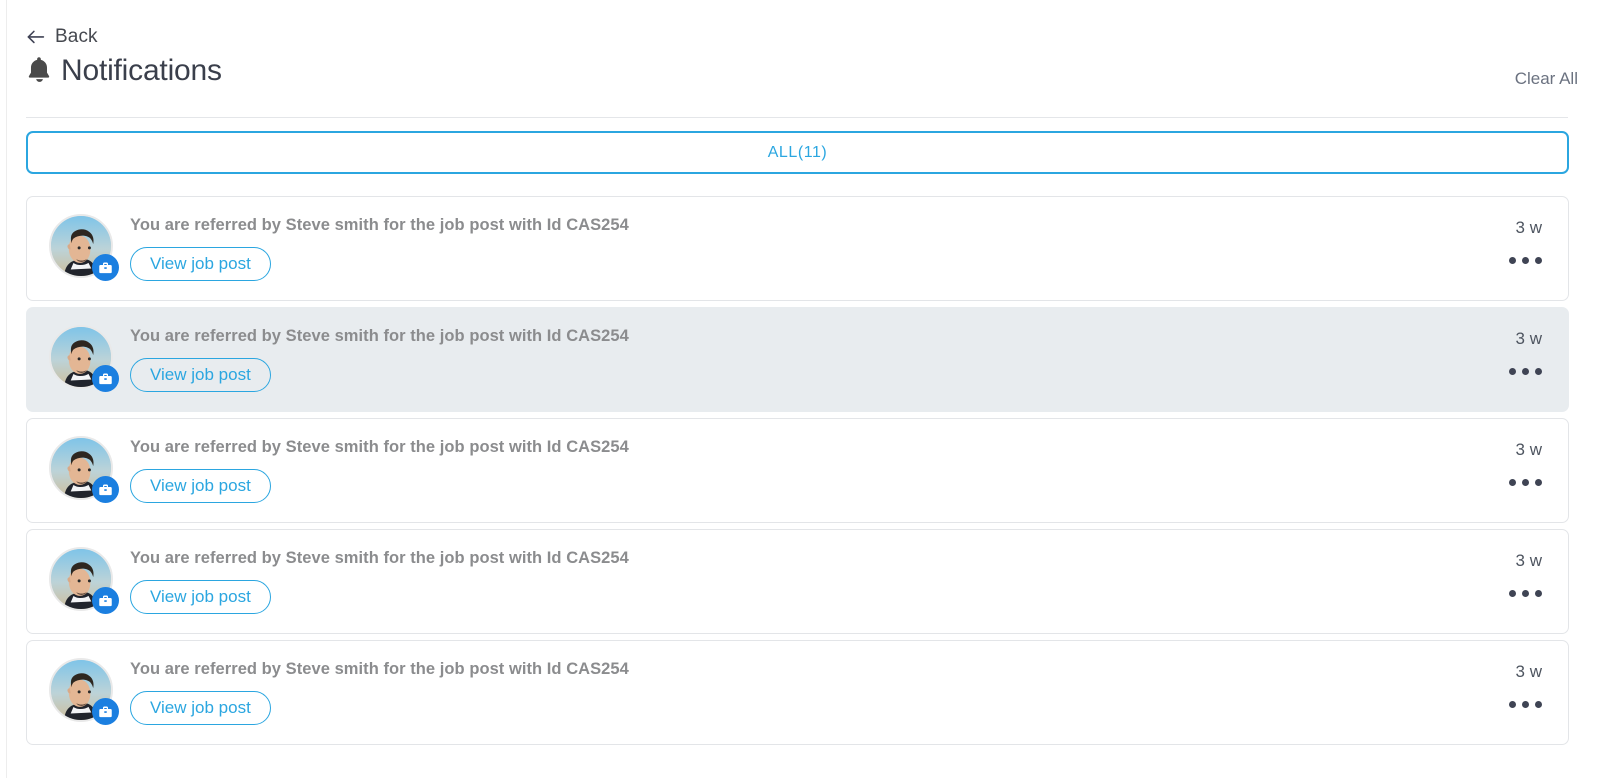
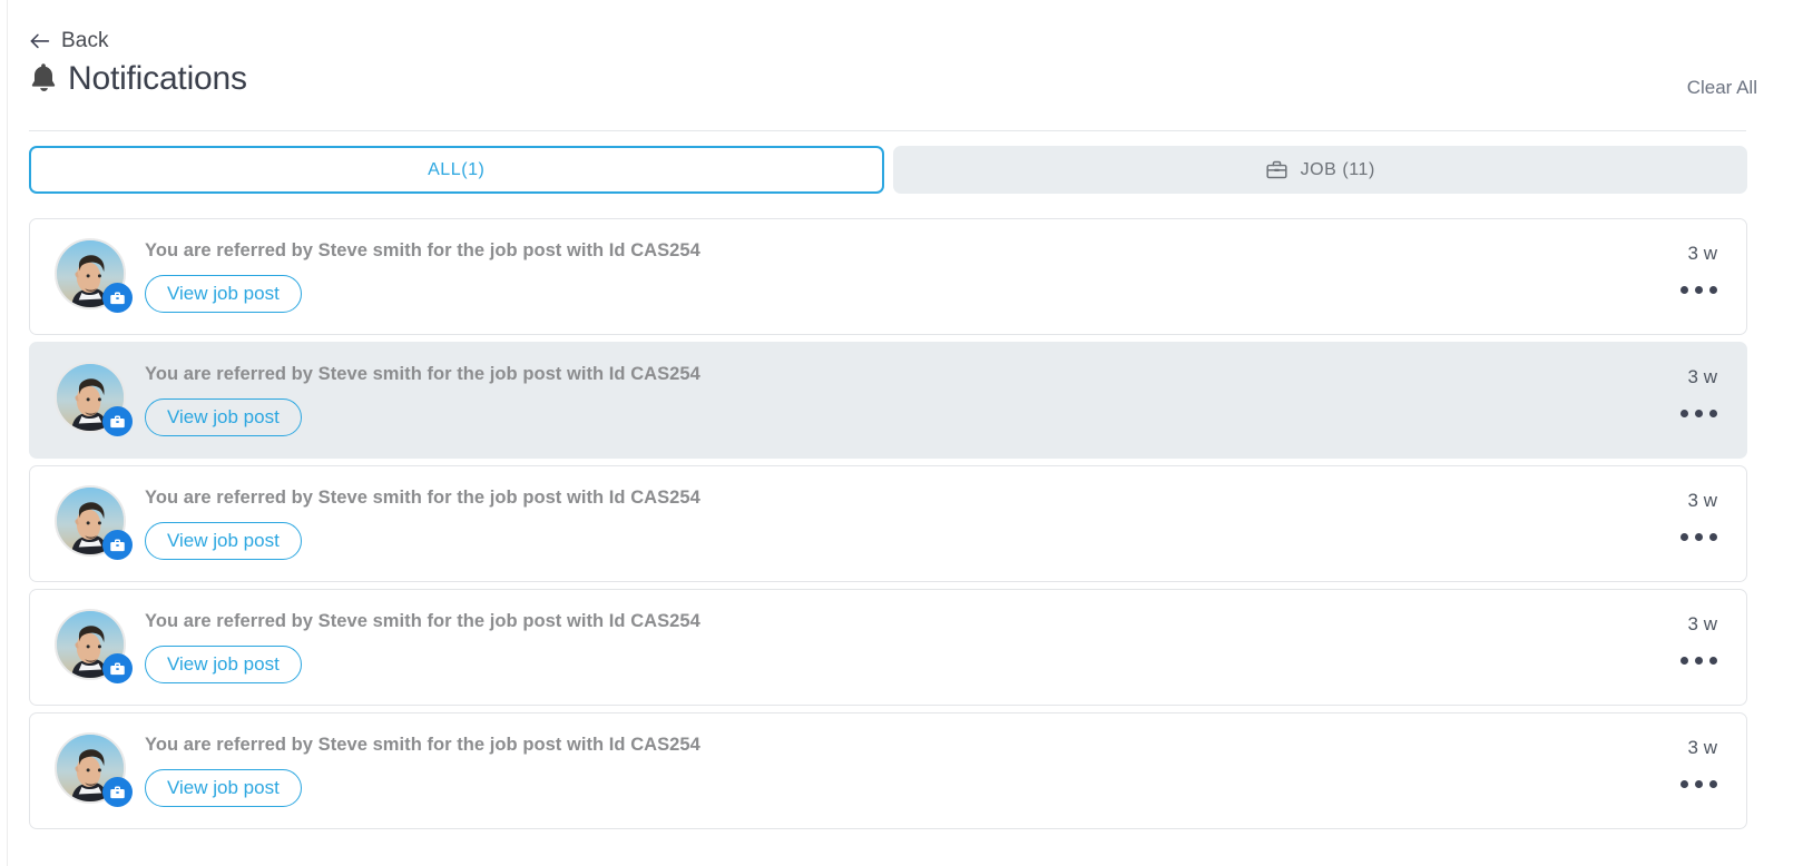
  Back
  Notifications
  Clear All
- ALL(11)
+ ALL(1)
+ JOB (11)
  You are referred by Steve smith for the job post with Id CAS254
  View job post
  3 w
  You are referred by Steve smith for the job post with Id CAS254
  View job post
  3 w
  You are referred by Steve smith for the job post with Id CAS254
  View job post
  3 w
  You are referred by Steve smith for the job post with Id CAS254
  View job post
  3 w
  You are referred by Steve smith for the job post with Id CAS254
  View job post
  3 w
